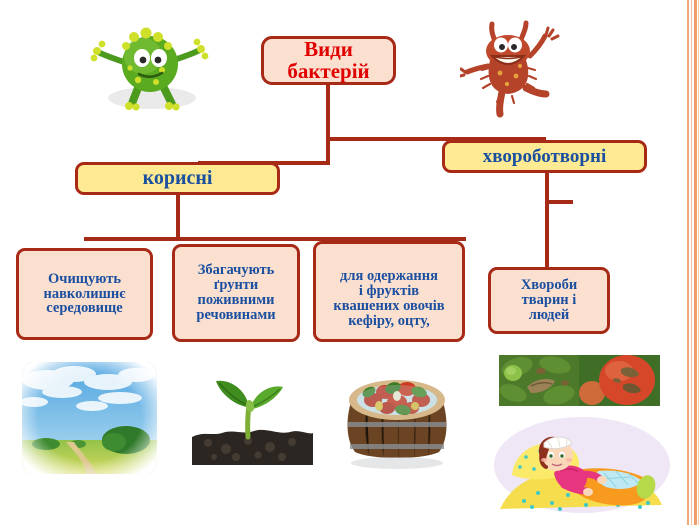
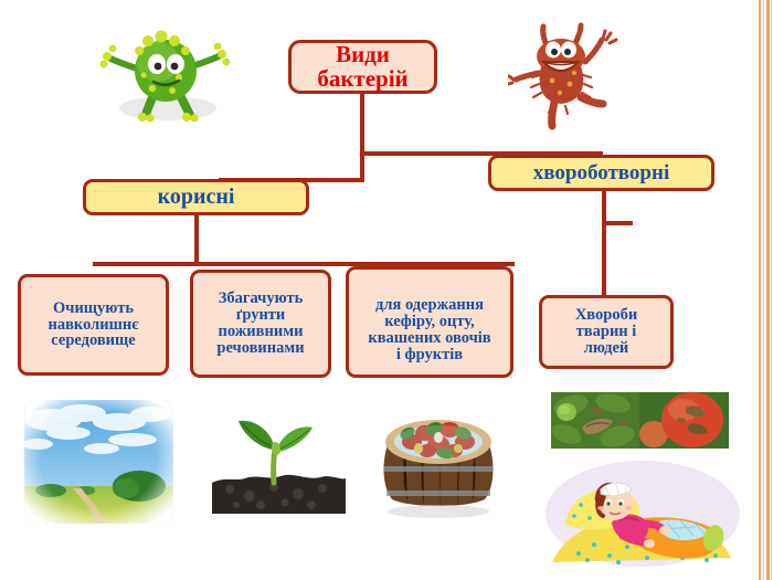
  Види
  бактерій
  корисні
  хвороботворні
  Очищують
  навколишнє
  середовище
  Збагачують
  ґрунти
  поживними
  речовинами
  для одержання
- і фруктів
+ кефіру, оцту,
  квашених овочів
- кефіру, оцту,
+ і фруктів
  Хвороби
  тварин і
  людей
